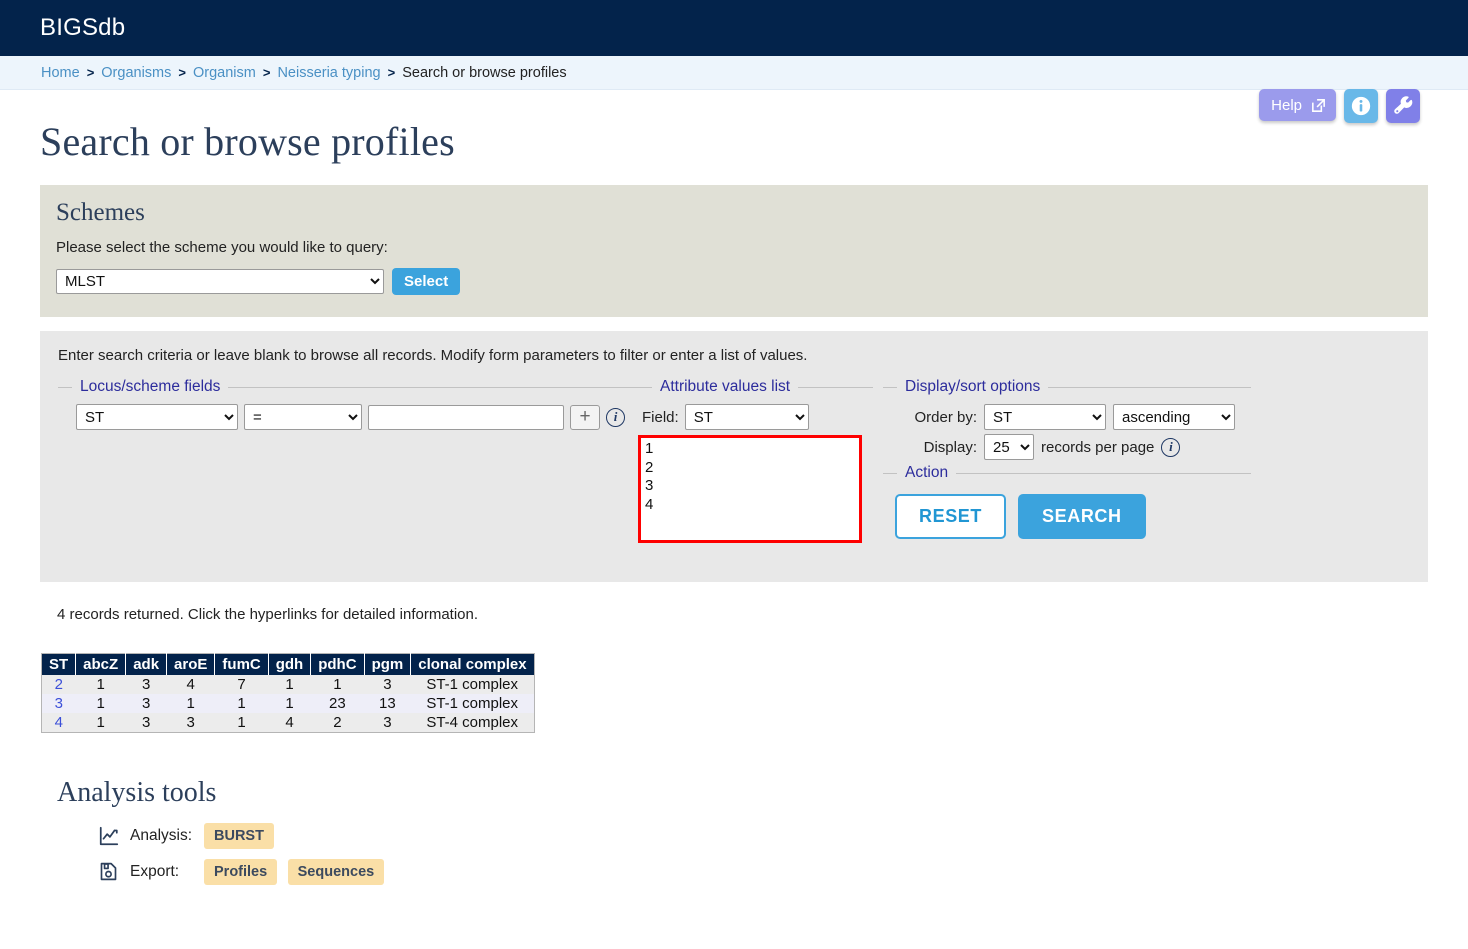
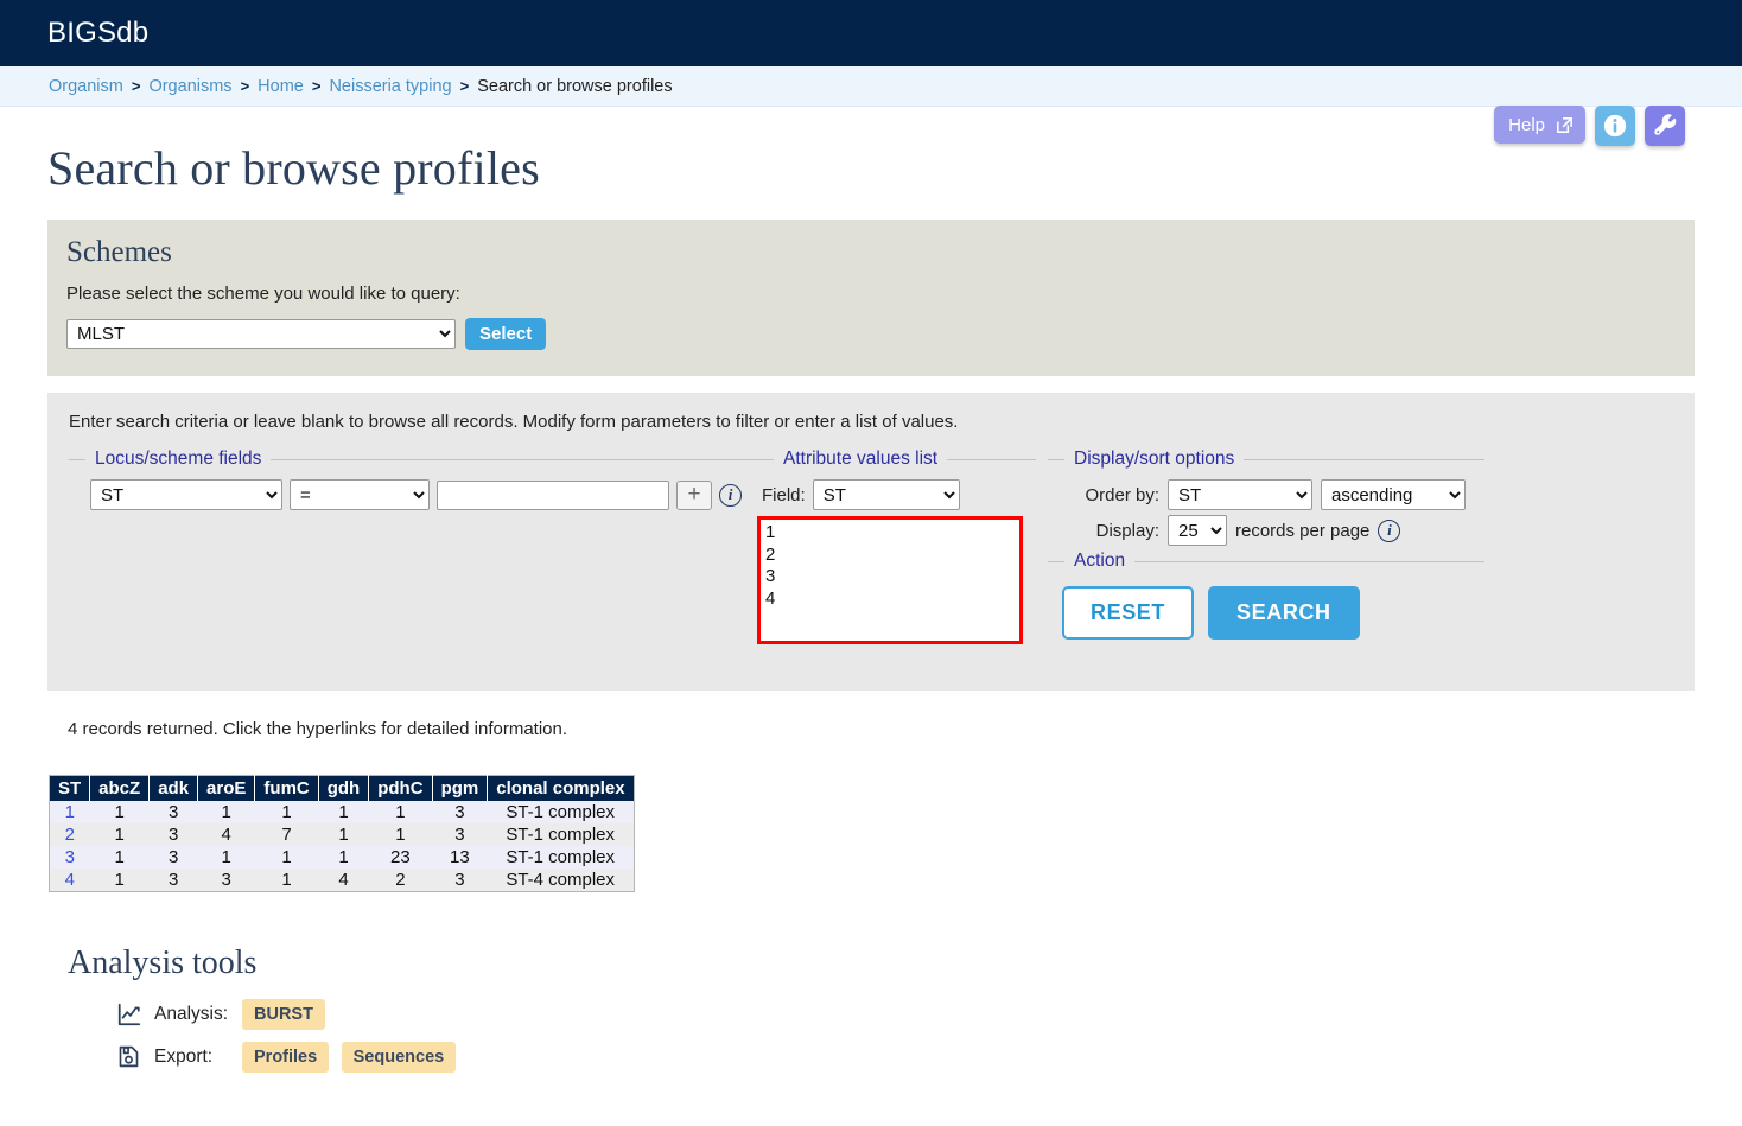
  BIGSdb
- Home
+ Organism
  >
  Organisms
  >
- Organism
+ Home
  >
  Neisseria typing
  >
  Search or browse profiles
  Help
  Search or browse profiles
  Schemes
  Please select the scheme you would like to query:
  MLST
  Select
  Enter search criteria or leave blank to browse all records. Modify form parameters to filter or enter a list of values.
  Locus/scheme fields
  ST
  =
  +
  i
  Attribute values list
  Field:
  ST
  1
  2
  3
  4
  Display/sort options
  Order by:
  ST
  ascending
  Display:
  25
  records per page
  i
  Action
  RESET
  SEARCH
  4 records returned. Click the hyperlinks for detailed information.
  ST	abcZ	adk	aroE	fumC	gdh	pdhC	pgm	clonal complex
+ 1	1	3	1	1	1	1	3	ST-1 complex
  2	1	3	4	7	1	1	3	ST-1 complex
  3	1	3	1	1	1	23	13	ST-1 complex
  4	1	3	3	1	4	2	3	ST-4 complex
  Analysis tools
  Analysis:
  BURST
  Export:
  Profiles Sequences
